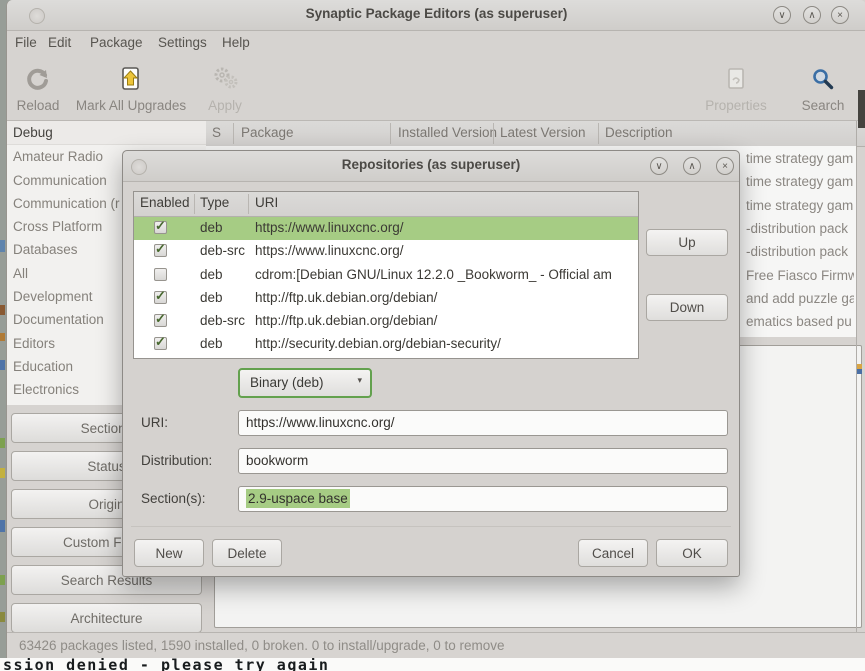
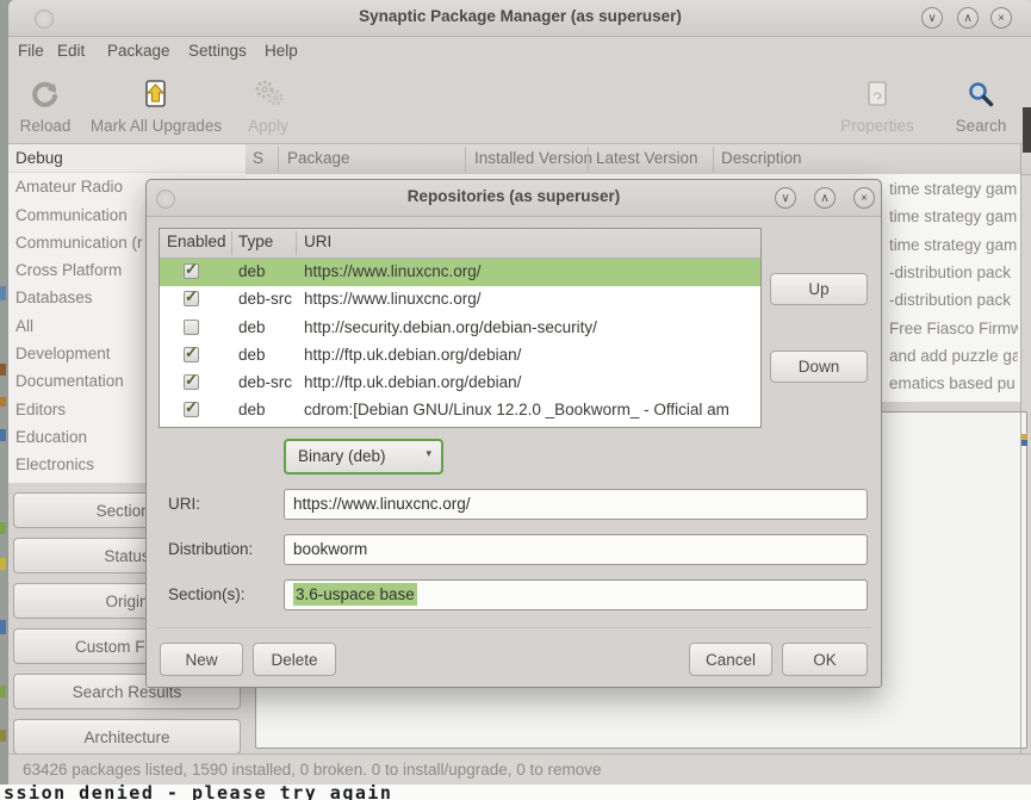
- Synaptic Package Editors (as superuser)
+ Synaptic Package Manager (as superuser)
  ∨
  ∧
  ×
  File
  Edit
  Package
  Settings
  Help
  Reload
  Mark All Upgrades
  Apply
  Properties
  Search
  Debug
  Amateur Radio
  Communication
  Communication (r
  Cross Platform
  Databases
  All
  Development
  Documentation
  Editors
  Education
  Electronics
  Sectio
  Statu
  Origin
  Search Results
  Architecture
  S
  Package
  Installed Versio
  Latest Version
  Description
  time strategy gam
  time strategy gam
  time strategy gam
  -distribution pack
  -distribution pack
  Free Fiasco Firmw
  and add puzzle ga
  ematics based pu
  63426 packages listed, 1590 installed, 0 broken. 0 to install/upgrade, 0 to remove
  ssion denied - please try again
  Repositories (as superuser)
  ∨
  ∧
  ×
  Enabled
  Type
  URI
  ✓
  deb
  https://www.linuxcnc.org/
  ✓
  deb-src
  https://www.linuxcnc.org/
  deb
- cdrom:[Debian GNU/Linux 12.2.0 _Bookworm_ - Official am
+ http://security.debian.org/debian-security/
  ✓
  deb
  http://ftp.uk.debian.org/debian/
  ✓
  deb-src
  http://ftp.uk.debian.org/debian/
  ✓
  deb
- http://security.debian.org/debian-security/
+ cdrom:[Debian GNU/Linux 12.2.0 _Bookworm_ - Official am
  Up
  Down
  Binary (deb)
  ▾
  URI:
  https://www.linuxcnc.org/
  Distribution:
  bookworm
  Section(s):
- 2.9-uspace base
+ 3.6-uspace base
  New
  Delete
  Cancel
  OK
